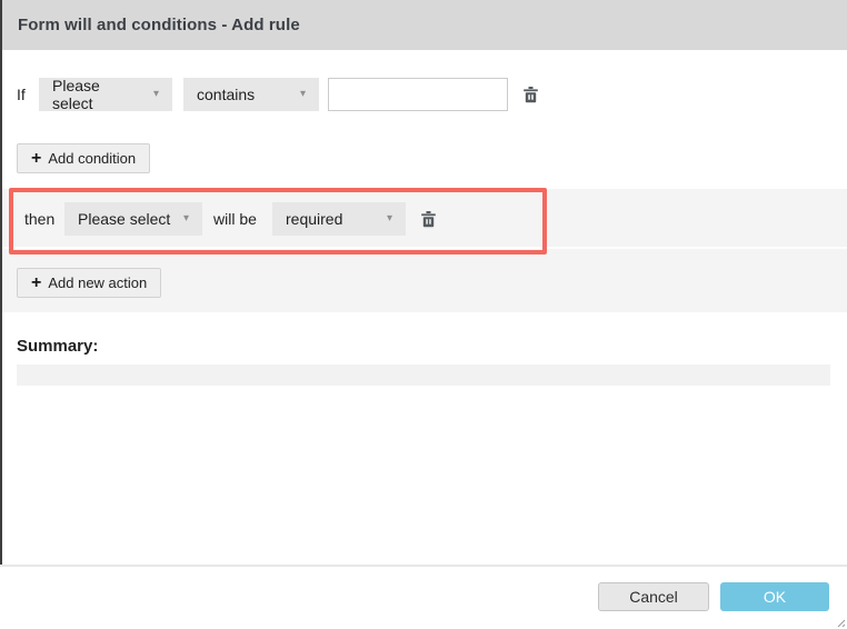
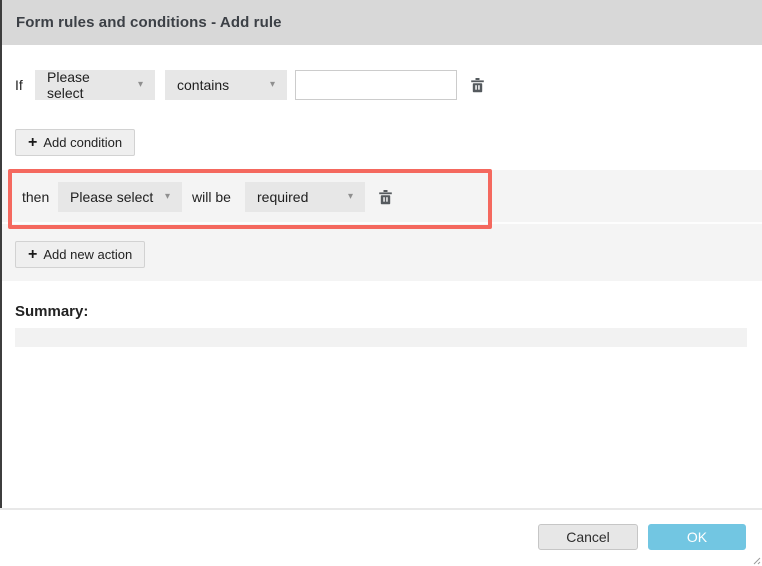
- Form will and conditions - Add rule
+ Form rules and conditions - Add rule
  If
  Please select
  ▾
  contains
  ▾
  +
  Add condition
  then
  Please select
  ▾
  will be
  required
  ▾
  +
  Add new action
  Summary:
  Cancel
  OK
